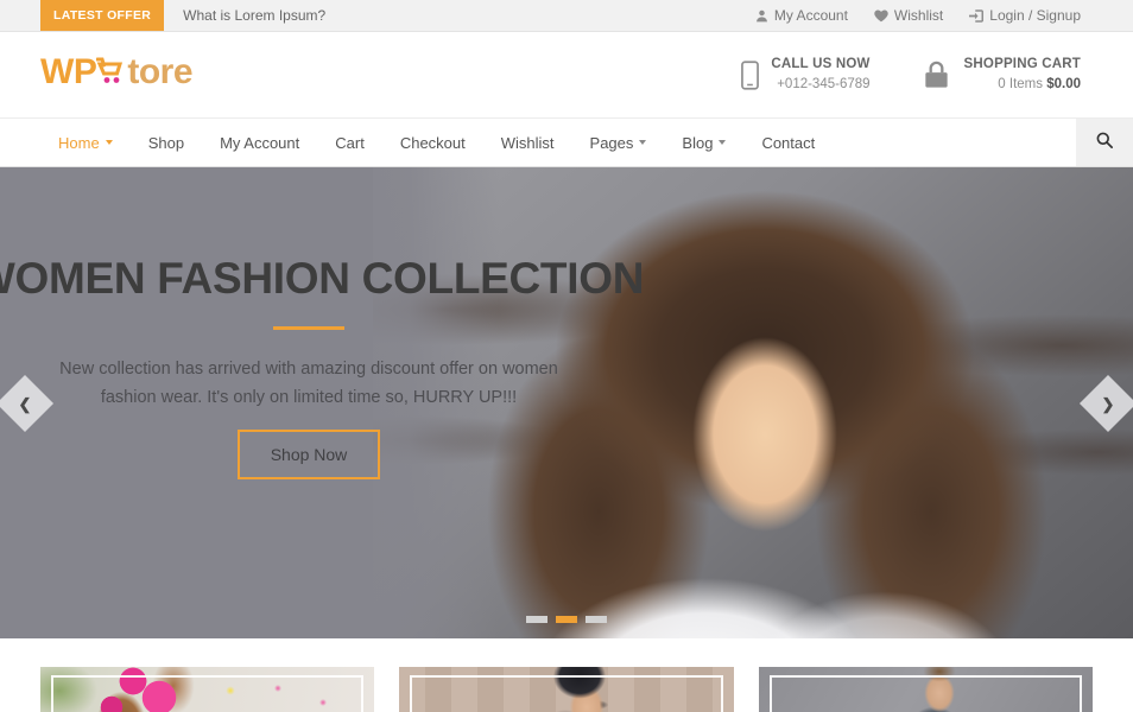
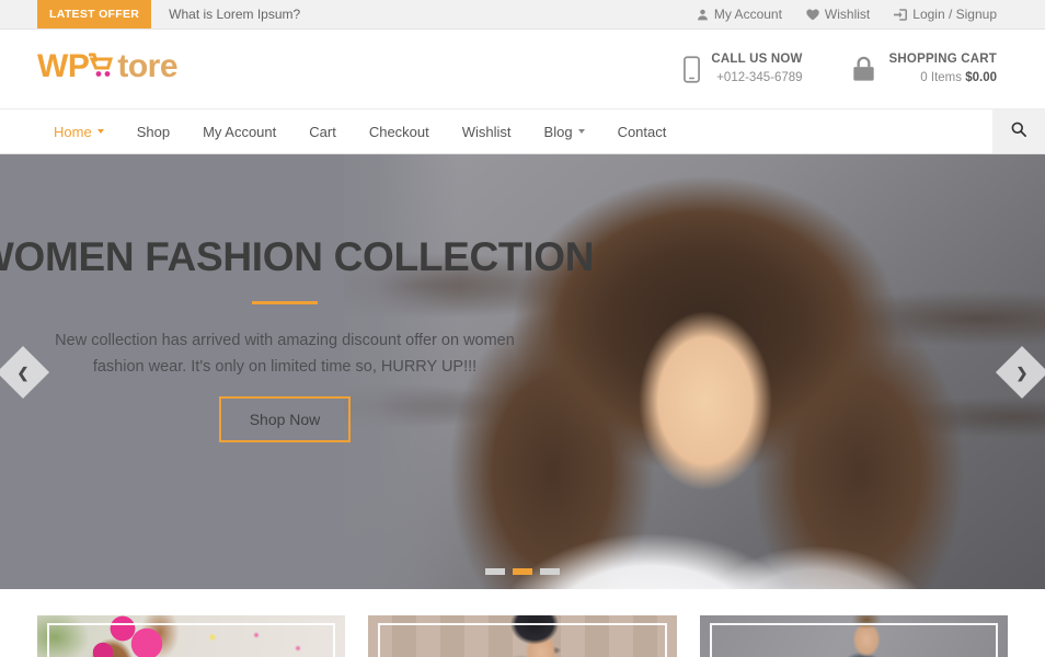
  LATEST OFFER
  What is Lorem Ipsum?
  My Account
  Wishlist
  Login / Signup
  WP
  tore
  CALL US NOW
  +012-345-6789
  SHOPPING CART
  0 Items $0.00
  Home
  Shop
  My Account
  Cart
  Checkout
  Wishlist
- Pages
  Blog
  Contact
  OMEN FASHION COLLECTION
  New collection has arrived with amazing discount offer on women fashion wear. It's only on limited time so, HURRY UP!!!
  Shop Now
